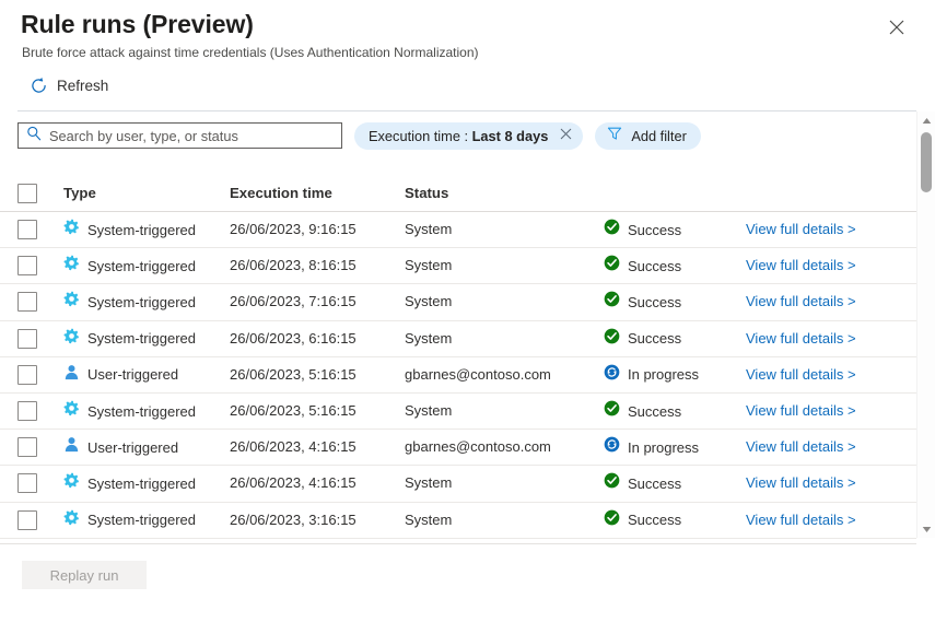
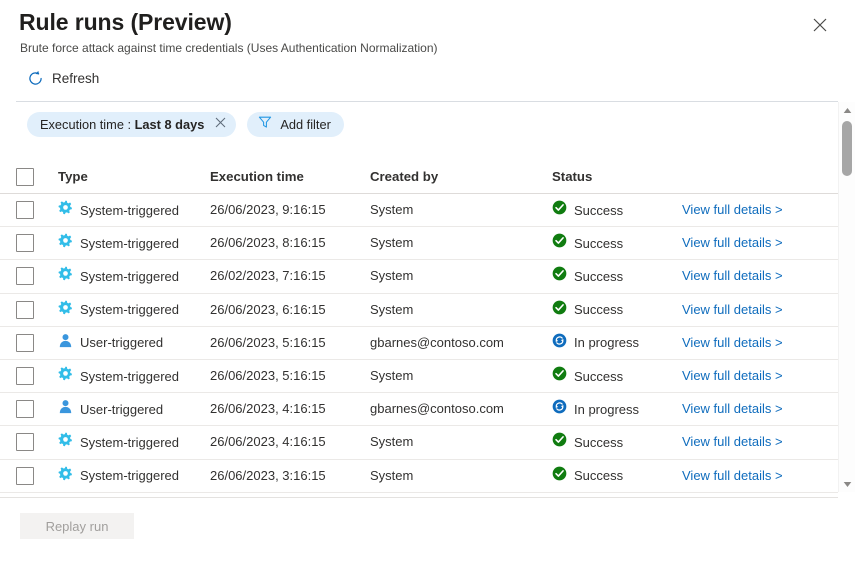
  Rule runs (Preview)
  Brute force attack against time credentials (Uses Authentication Normalization)
  Refresh
- Search by user, type, or status
  Execution time : Last 8 days
  Add filter
  Type
  Execution time
+ Created by
  Status
  System-triggered
  26/06/2023, 9:16:15
  System
  Success
  View full details >
  System-triggered
  26/06/2023, 8:16:15
  System
  Success
  View full details >
  System-triggered
- 26/06/2023, 7:16:15
+ 26/02/2023, 7:16:15
  System
  Success
  View full details >
  System-triggered
  26/06/2023, 6:16:15
  System
  Success
  View full details >
  User-triggered
  26/06/2023, 5:16:15
  gbarnes@contoso.com
  In progress
  View full details >
  System-triggered
  26/06/2023, 5:16:15
  System
  Success
  View full details >
  User-triggered
  26/06/2023, 4:16:15
  gbarnes@contoso.com
  In progress
  View full details >
  System-triggered
  26/06/2023, 4:16:15
  System
  Success
  View full details >
  System-triggered
  26/06/2023, 3:16:15
  System
  Success
  View full details >
  Replay run
